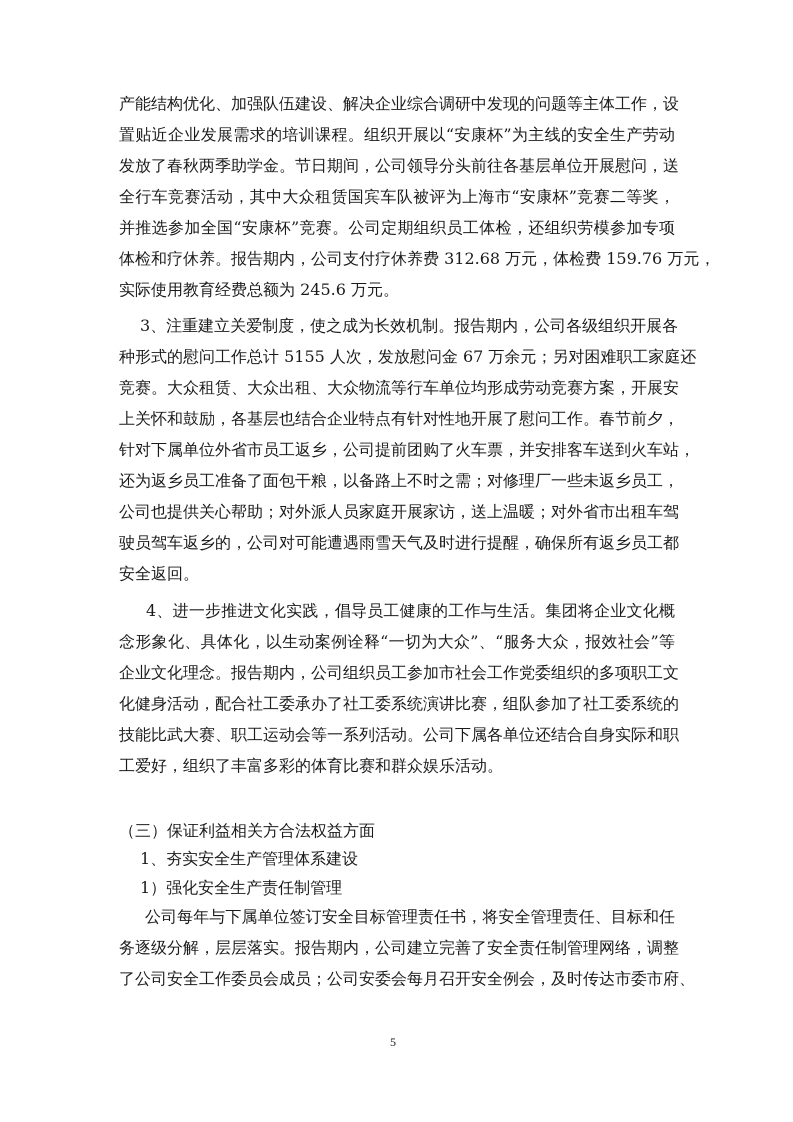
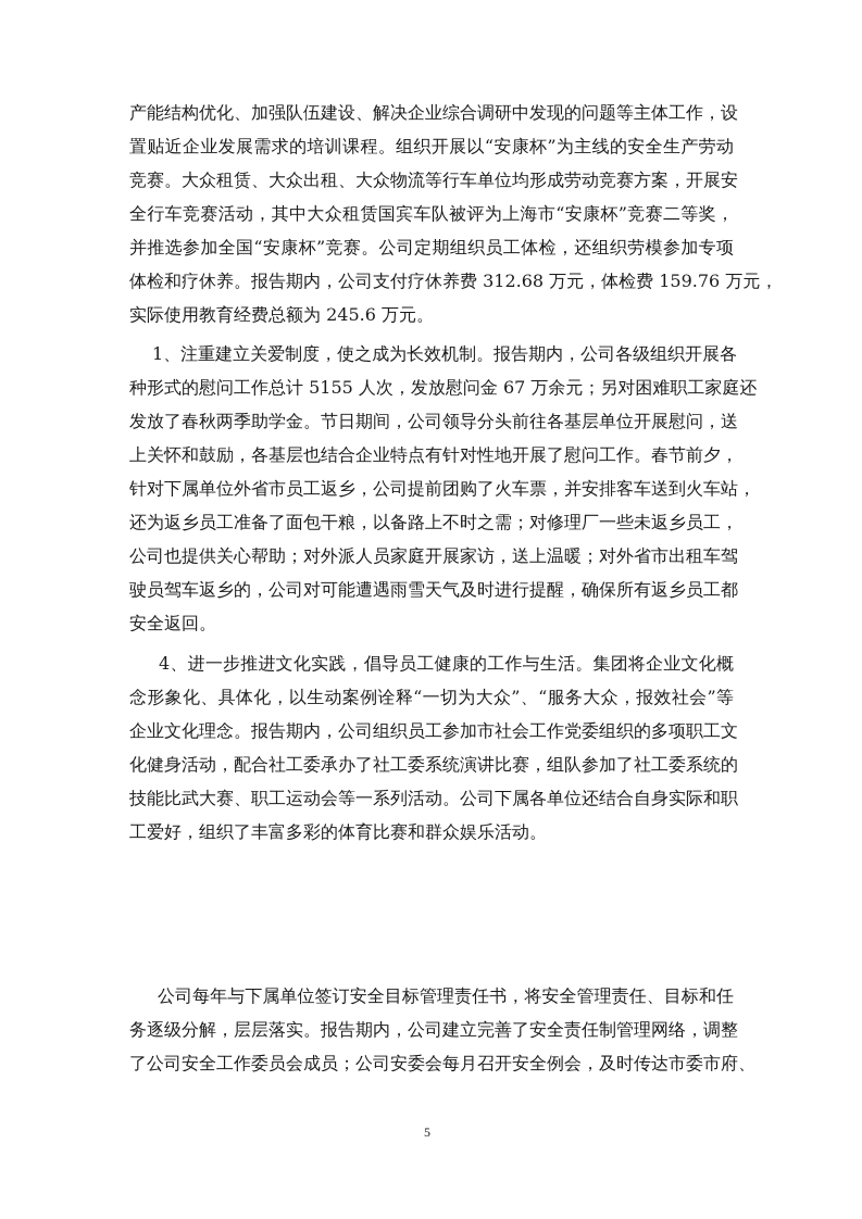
  产能结构优化、加强队伍建设、解决企业综合调研中发现的问题等主体工作，设
  置贴近企业发展需求的培训课程。组织开展以“安康杯”为主线的安全生产劳动
- 发放了春秋两季助学金。节日期间，公司领导分头前往各基层单位开展慰问，送
+ 竞赛。大众租赁、大众出租、大众物流等行车单位均形成劳动竞赛方案，开展安
  全行车竞赛活动，其中大众租赁国宾车队被评为上海市“安康杯”竞赛二等奖，
  并推选参加全国“安康杯”竞赛。公司定期组织员工体检，还组织劳模参加专项
  体检和疗休养。报告期内，公司支付疗休养费 312.68 万元，体检费 159.76 万元，
  实际使用教育经费总额为 245.6 万元。
- 3、注重建立关爱制度，使之成为长效机制。报告期内，公司各级组织开展各
+ 1、注重建立关爱制度，使之成为长效机制。报告期内，公司各级组织开展各
  种形式的慰问工作总计 5155 人次，发放慰问金 67 万余元；另对困难职工家庭还
- 竞赛。大众租赁、大众出租、大众物流等行车单位均形成劳动竞赛方案，开展安
+ 发放了春秋两季助学金。节日期间，公司领导分头前往各基层单位开展慰问，送
  上关怀和鼓励，各基层也结合企业特点有针对性地开展了慰问工作。春节前夕，
  针对下属单位外省市员工返乡，公司提前团购了火车票，并安排客车送到火车站，
  还为返乡员工准备了面包干粮，以备路上不时之需；对修理厂一些未返乡员工，
  公司也提供关心帮助；对外派人员家庭开展家访，送上温暖；对外省市出租车驾
  驶员驾车返乡的，公司对可能遭遇雨雪天气及时进行提醒，确保所有返乡员工都
  安全返回。
  4、进一步推进文化实践，倡导员工健康的工作与生活。集团将企业文化概
  念形象化、具体化，以生动案例诠释“一切为大众”、“服务大众，报效社会”等
  企业文化理念。报告期内，公司组织员工参加市社会工作党委组织的多项职工文
  化健身活动，配合社工委承办了社工委系统演讲比赛，组队参加了社工委系统的
  技能比武大赛、职工运动会等一系列活动。公司下属各单位还结合自身实际和职
  工爱好，组织了丰富多彩的体育比赛和群众娱乐活动。
- （三）保证利益相关方合法权益方面
- 1、夯实安全生产管理体系建设
- 1）强化安全生产责任制管理
  公司每年与下属单位签订安全目标管理责任书，将安全管理责任、目标和任
  务逐级分解，层层落实。报告期内，公司建立完善了安全责任制管理网络，调整
  了公司安全工作委员会成员；公司安委会每月召开安全例会，及时传达市委市府、
  5
